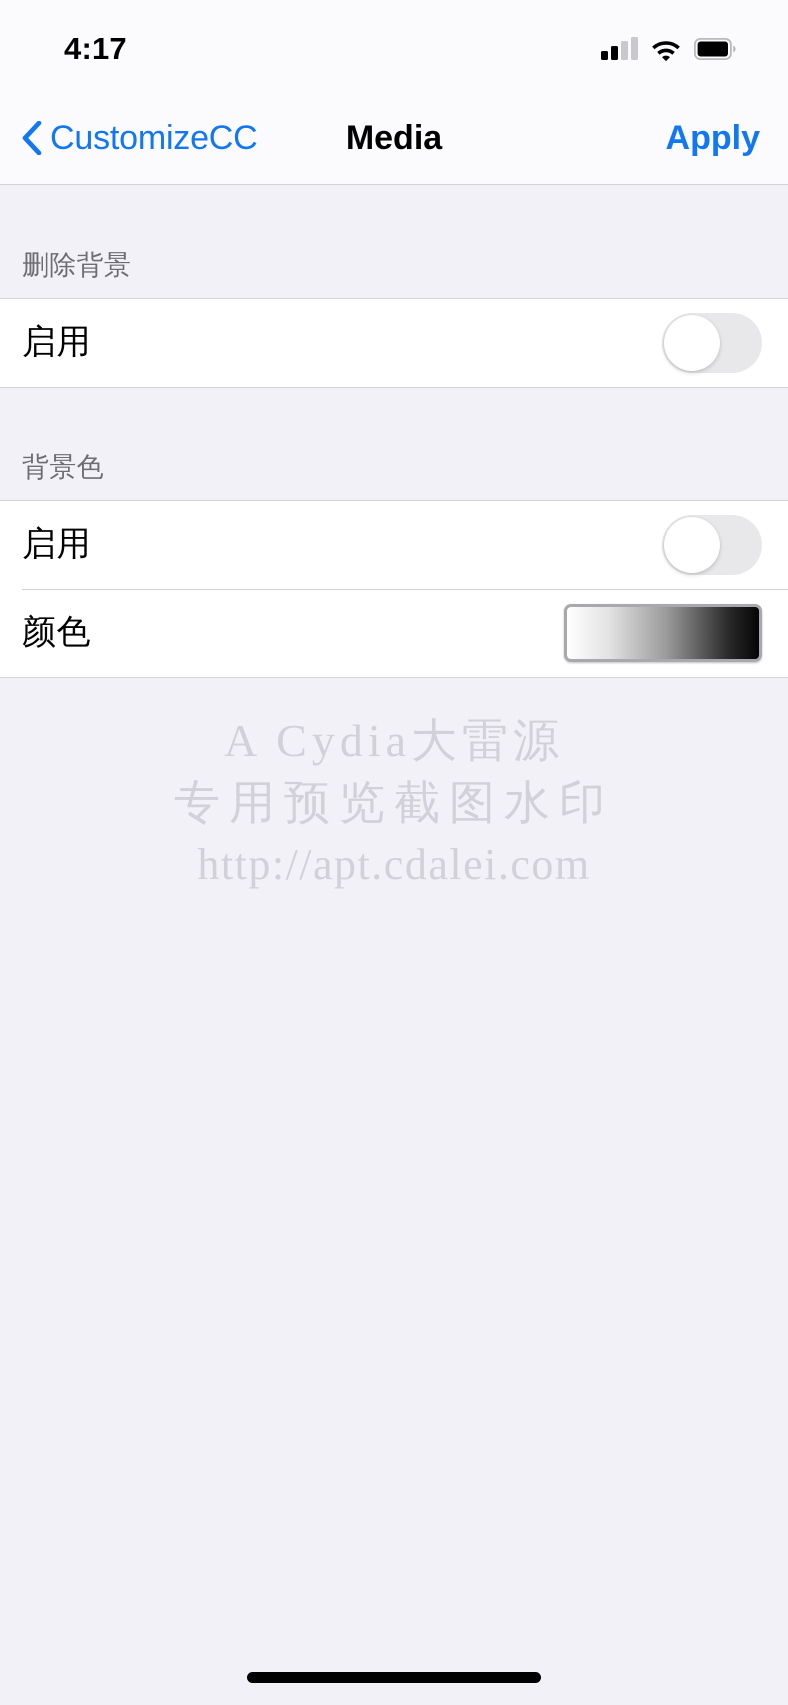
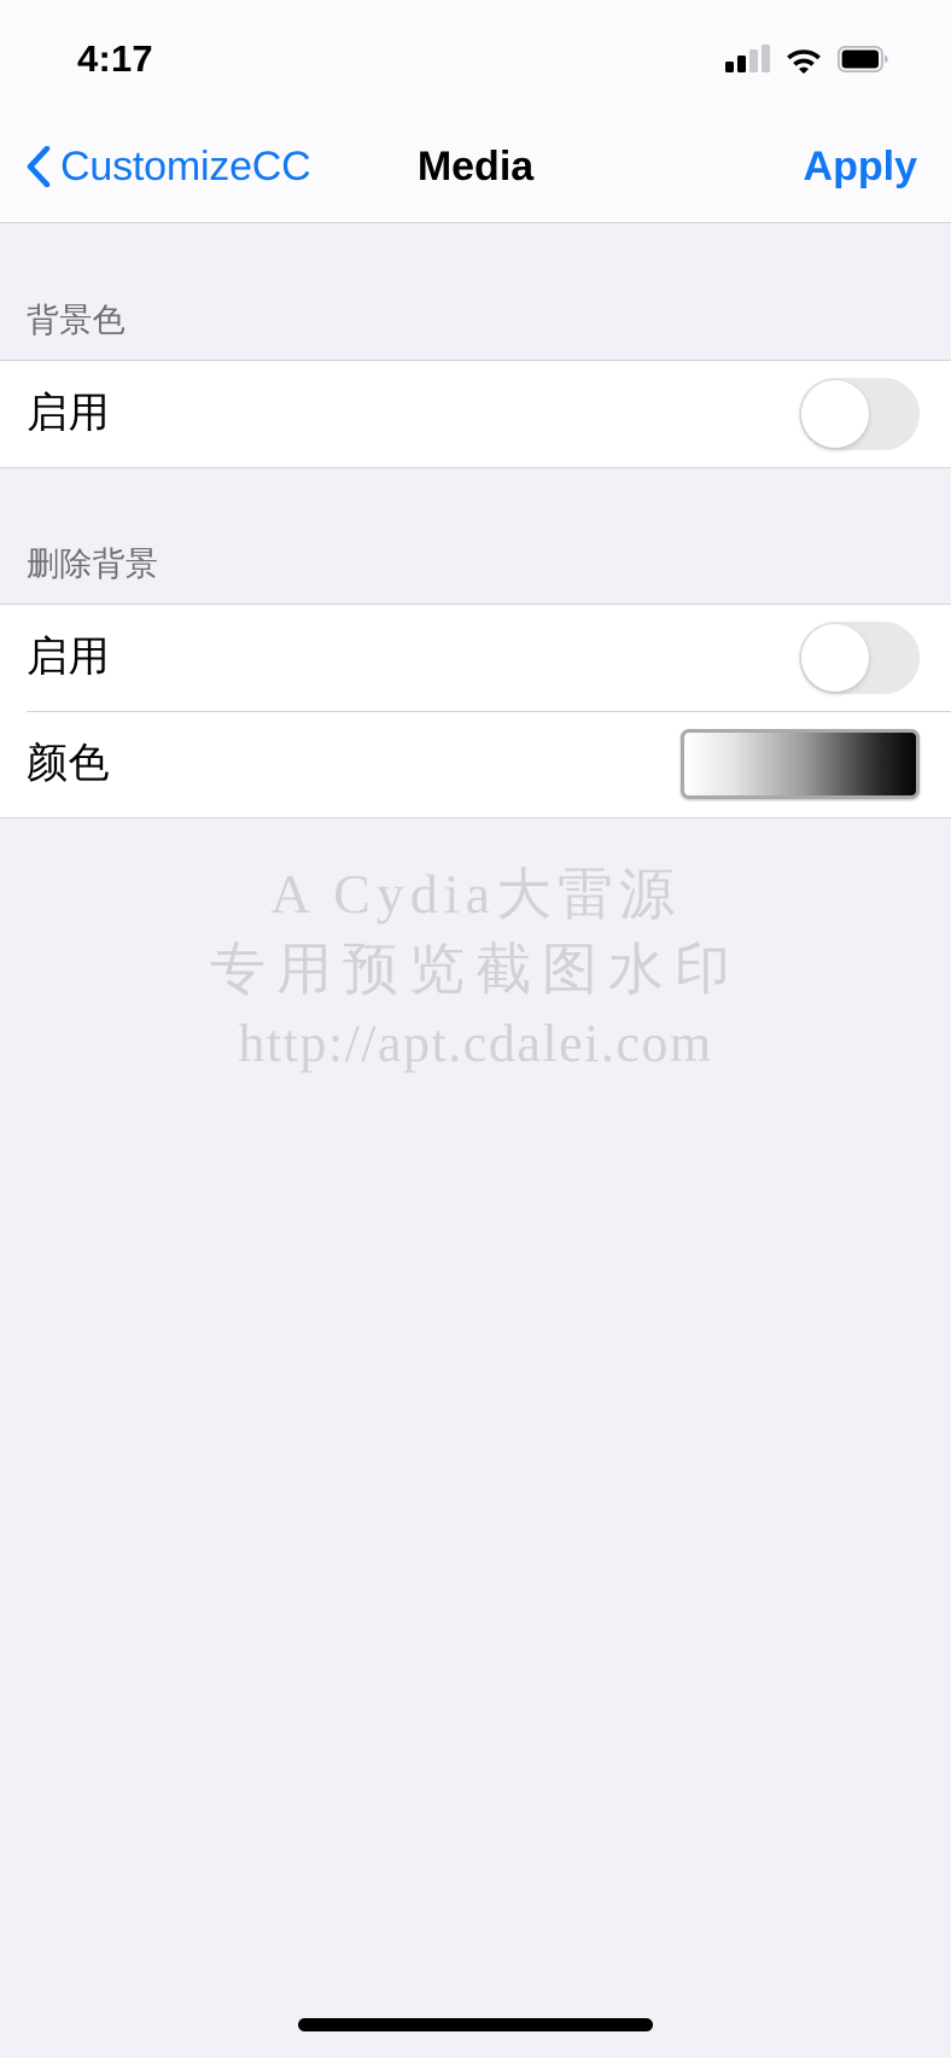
  4:17
  CustomizeCC
  Media
  Apply
- 删除背景
+ 背景色
  启用
- 背景色
+ 删除背景
  启用
  颜色
  A Cydia大雷源
  专用预览截图水印
  http://apt.cdalei.com
